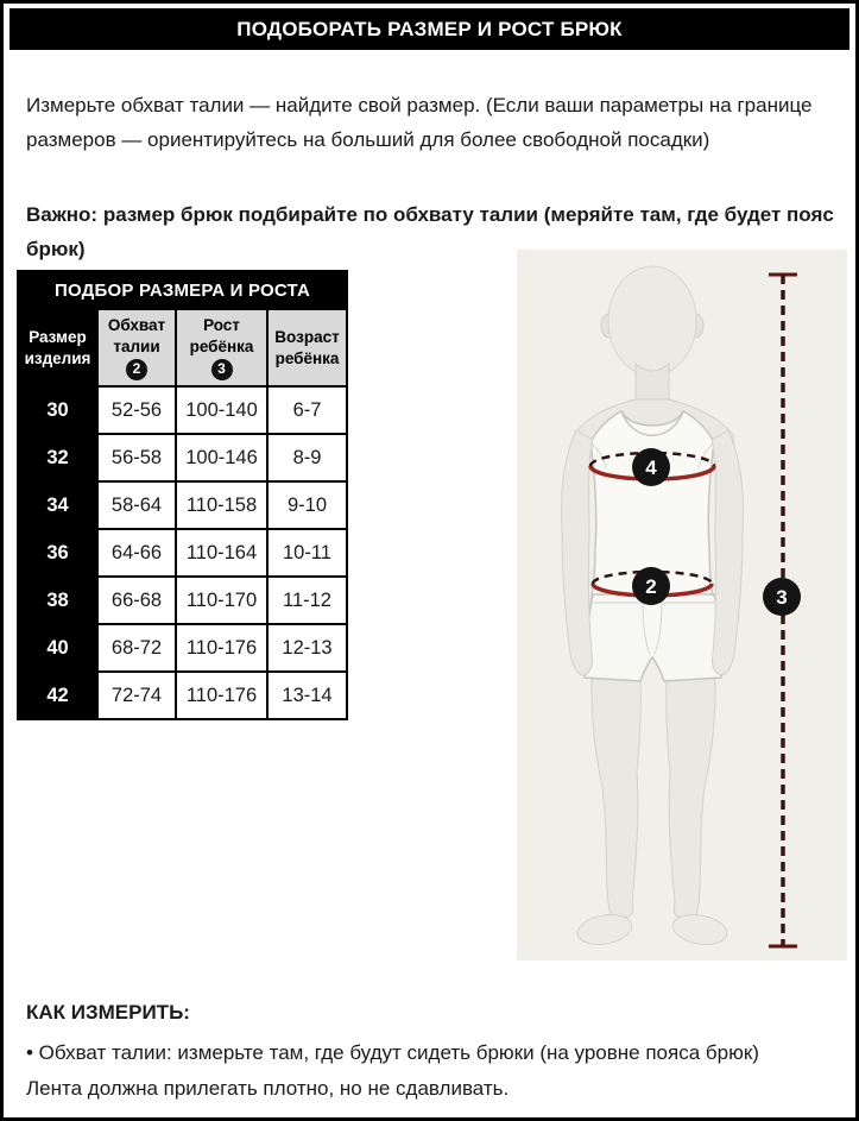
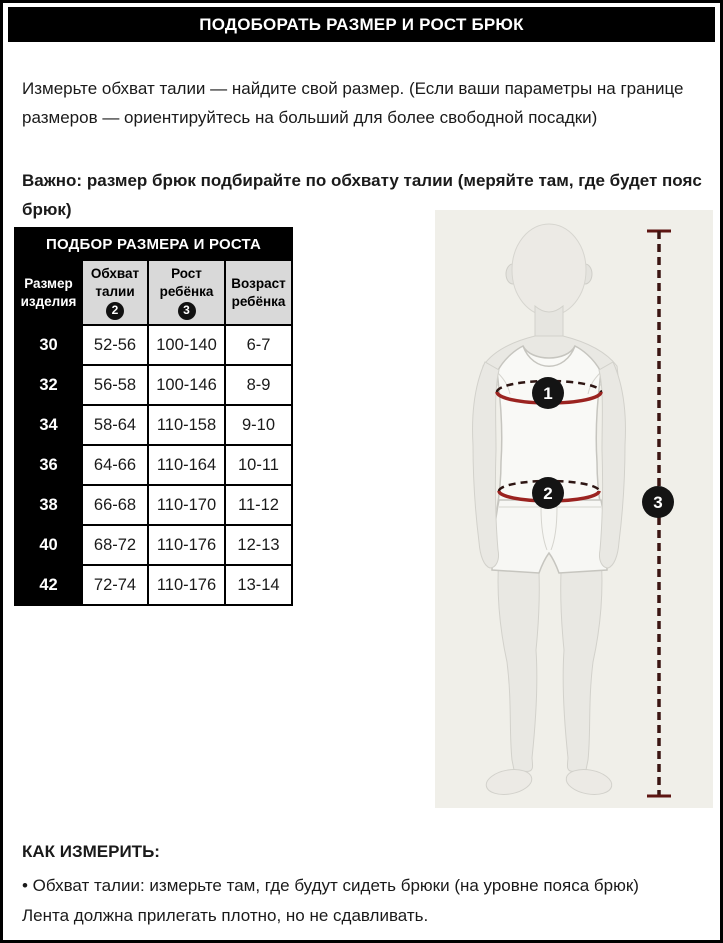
  ПОДОБОРАТЬ РАЗМЕР И РОСТ БРЮК
  Измерьте обхват талии — найдите свой размер. (Если ваши параметры на границе размеров — ориентируйтесь на больший для более свободной посадки)
  Важно: размер брюк подбирайте по обхвату талии (меряйте там, где будет пояс брюк)
  ПОДБОР РАЗМЕРА И РОСТА
  Размер изделия	Обхват талии 2	Рост ребёнка 3	Возраст ребёнка
  30	52-56	100-140	6-7
  32	56-58	100-146	8-9
  34	58-64	110-158	9-10
  36	64-66	110-164	10-11
  38	66-68	110-170	11-12
  40	68-72	110-176	12-13
  42	72-74	110-176	13-14
- 4
+ 1
  2
  3
  КАК ИЗМЕРИТЬ:
  • Обхват талии: измерьте там, где будут сидеть брюки (на уровне пояса брюк)
  Лента должна прилегать плотно, но не сдавливать.
